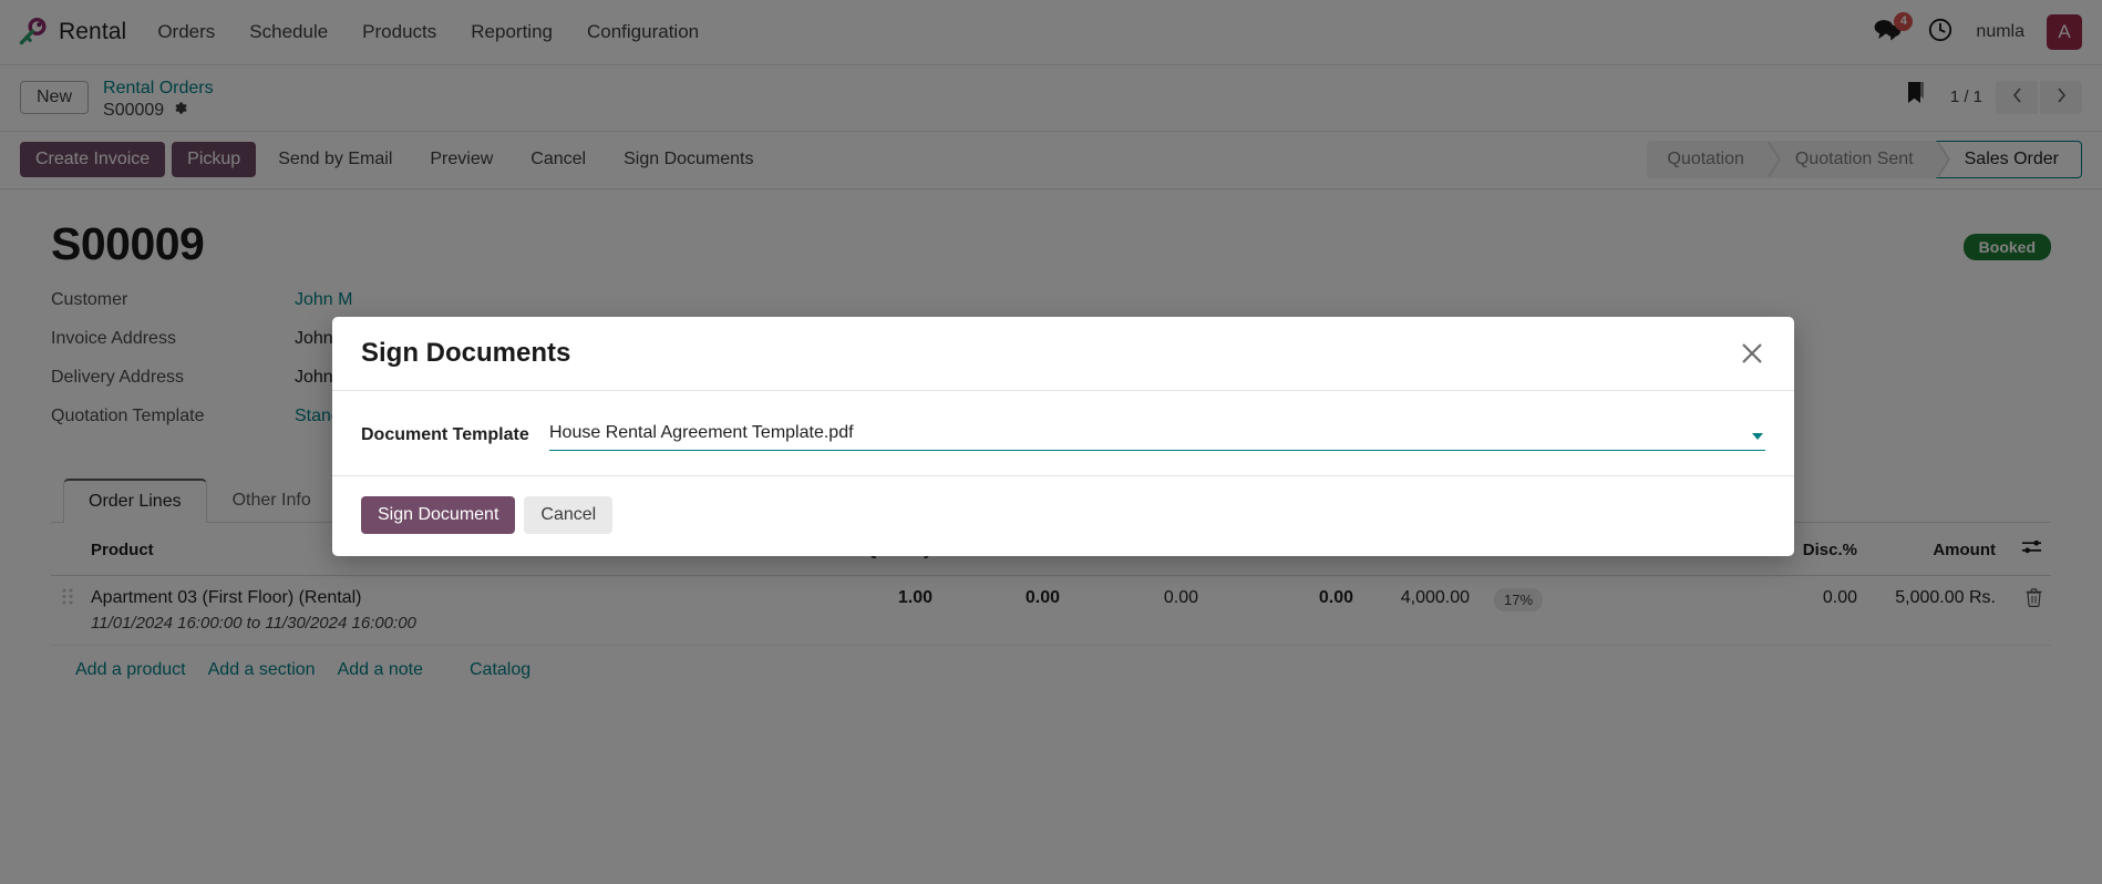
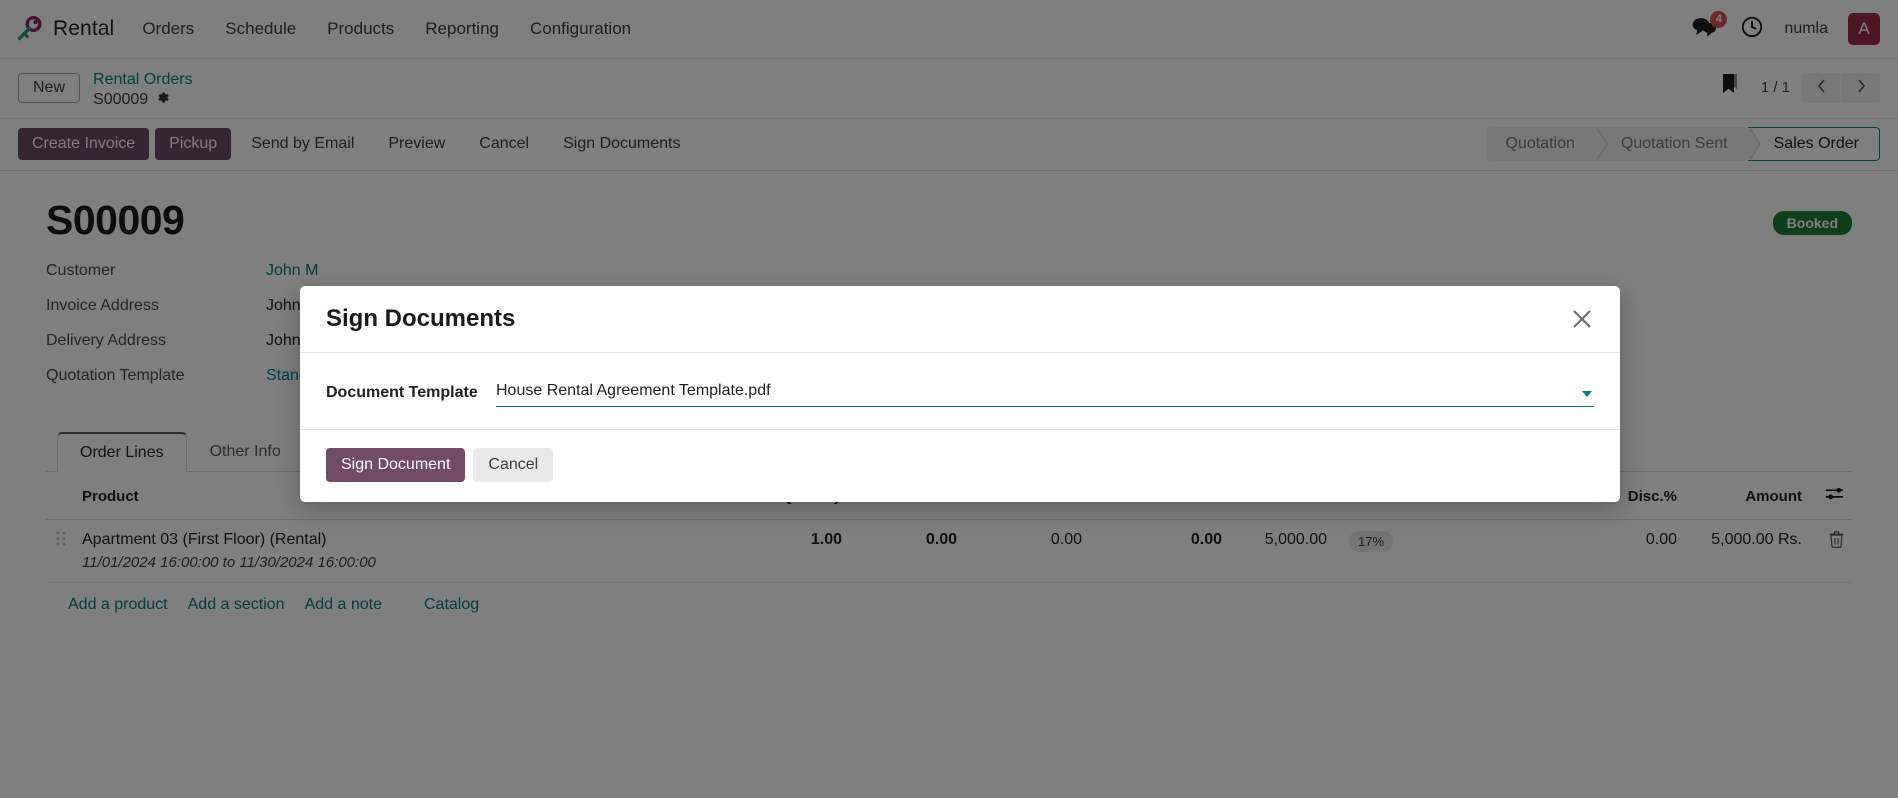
  Rental
  Orders
  Schedule
  Products
  Reporting
  Configuration
  4
  numla
  A
  New
  Rental Orders
  S00009
  1 / 1
  Create Invoice
  Pickup
  Send by Email
  Preview
  Cancel
  Sign Documents
  Quotation
  Quotation Sent
  Sales Order
  S00009
  Booked
  Customer
  John M
  Invoice Address
  John
  Delivery Address
  John
  Quotation Template
  Order Lines
  Other Info
- 	Apartment 03 (First Floor) (Rental) 11/01/2024 16:00:00 to 11/30/2024 16:00:00	1.00	0.00	0.00	0.00	4,000.00	17%	0.00	5,000.00 Rs.
+ 	Apartment 03 (First Floor) (Rental) 11/01/2024 16:00:00 to 11/30/2024 16:00:00	1.00	0.00	0.00	0.00	5,000.00	17%	0.00	5,000.00 Rs.
  Add a product
  Add a section
  Add a note
  Catalog
  Sign Documents
  Document Template
  House Rental Agreement Template.pdf
  Sign Document
  Cancel
